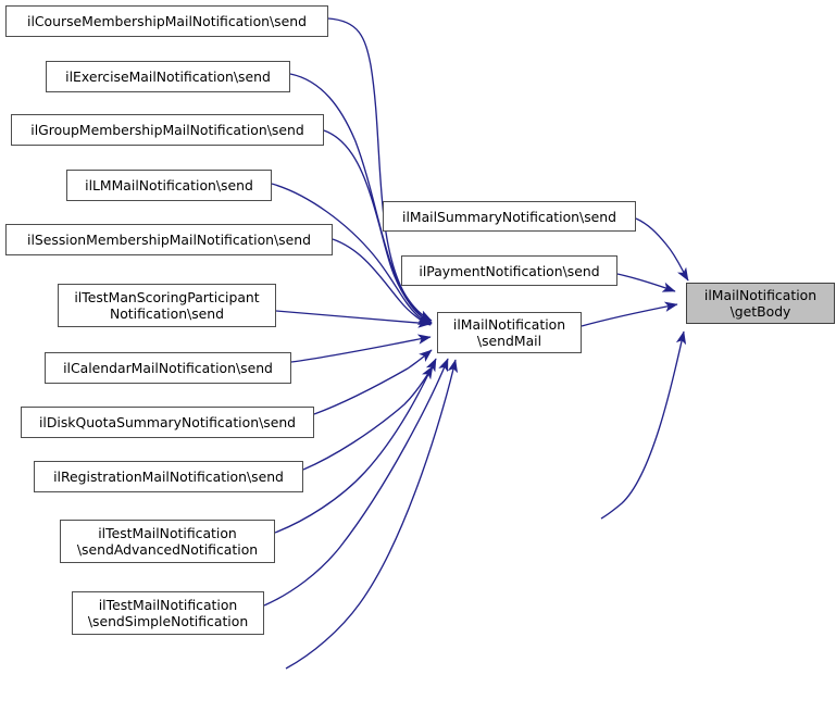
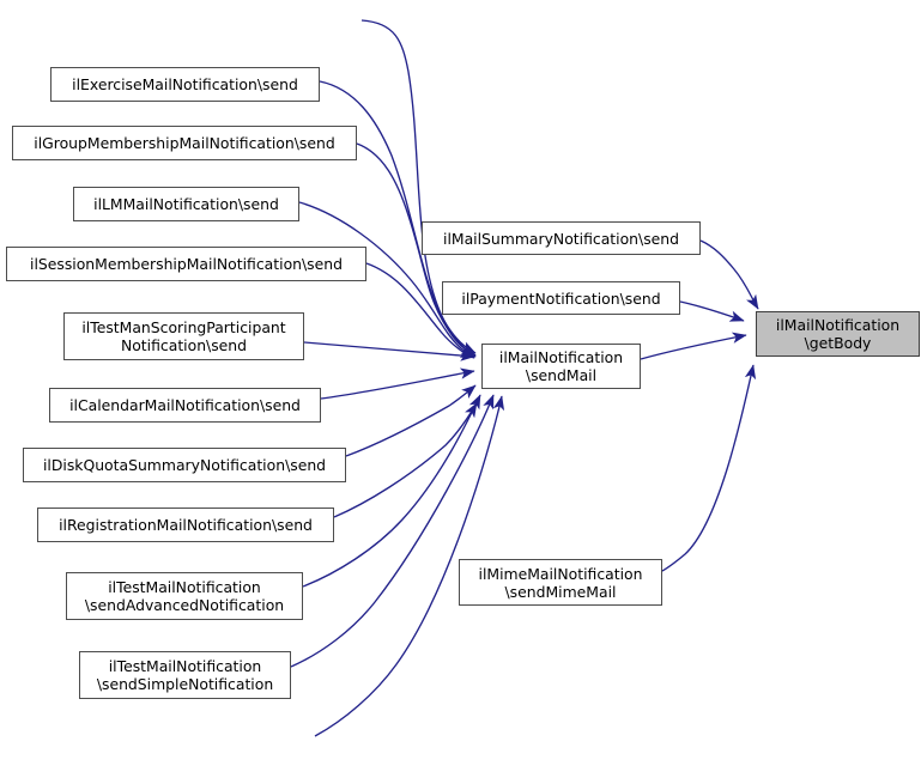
- ilCourseMembershipMailNotification\send
  ilExerciseMailNotification\send
  ilGroupMembershipMailNotification\send
  ilLMMailNotification\send
  ilSessionMembershipMailNotification\send
  ilTestManScoringParticipant
  Notification\send
  ilCalendarMailNotification\send
  ilDiskQuotaSummaryNotification\send
  ilRegistrationMailNotification\send
  ilTestMailNotification
  \sendAdvancedNotification
  ilTestMailNotification
  \sendSimpleNotification
  ilMailSummaryNotification\send
  ilPaymentNotification\send
  ilMailNotification
  \sendMail
+ ilMimeMailNotification
+ \sendMimeMail
  ilMailNotification
  \getBody
